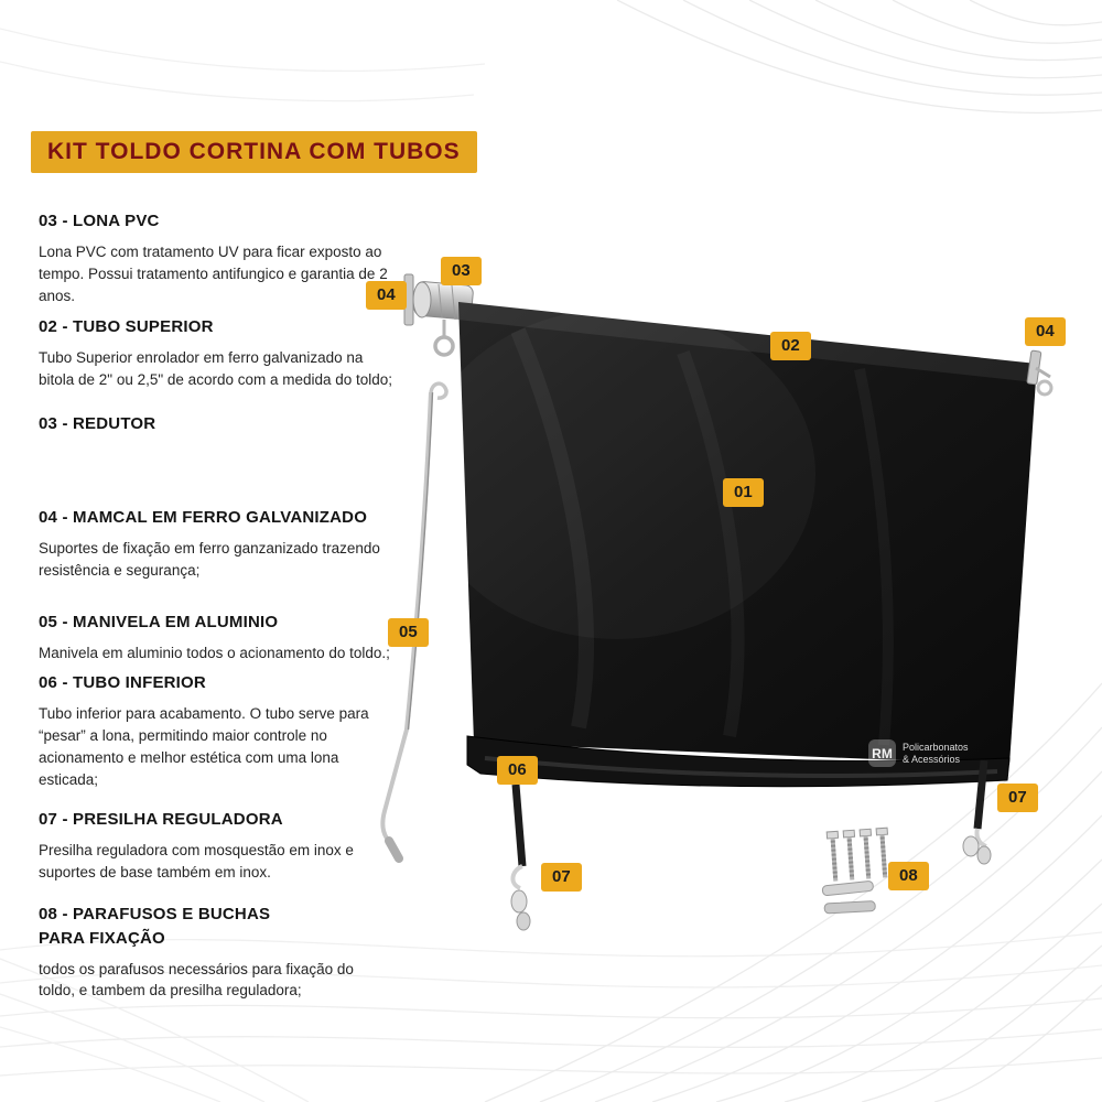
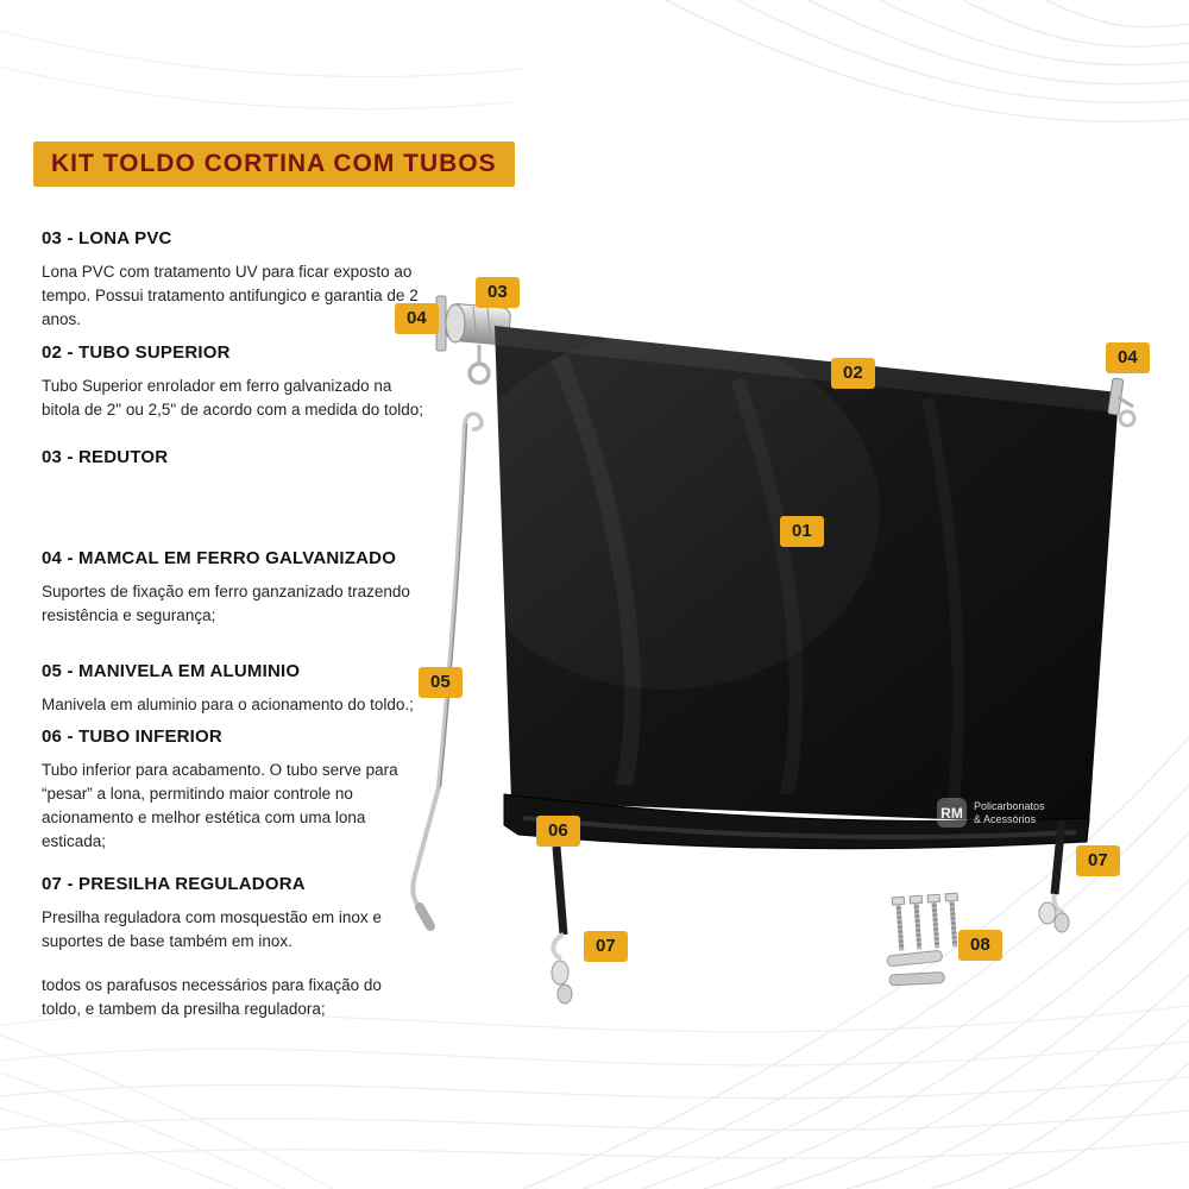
  KIT TOLDO CORTINA COM TUBOS
  03 - LONA PVC
  Lona PVC com tratamento UV para ficar exposto ao tempo. Possui tratamento antifungico e garantia de 2 anos.
  02 - TUBO SUPERIOR
  Tubo Superior enrolador em ferro galvanizado na bitola de 2" ou 2,5" de acordo com a medida do toldo;
  03 - REDUTOR
  04 - MAMCAL EM FERRO GALVANIZADO
  Suportes de fixação em ferro ganzanizado trazendo resistência e segurança;
  05 - MANIVELA EM ALUMINIO
- Manivela em aluminio todos o acionamento do toldo.;
+ Manivela em aluminio para o acionamento do toldo.;
  06 - TUBO INFERIOR
  Tubo inferior para acabamento. O tubo serve para “pesar” a lona, permitindo maior controle no acionamento e melhor estética com uma lona esticada;
  07 - PRESILHA REGULADORA
  Presilha reguladora com mosquestão em inox e suportes de base também em inox.
- 08 - PARAFUSOS E BUCHAS PARA FIXAÇÃO
  todos os parafusos necessários para fixação do toldo, e tambem da presilha reguladora;
  01
  02
  03
  04
  04
  05
  06
  07
  07
  08
  RM
  Policarbonatos
  & Acessórios
